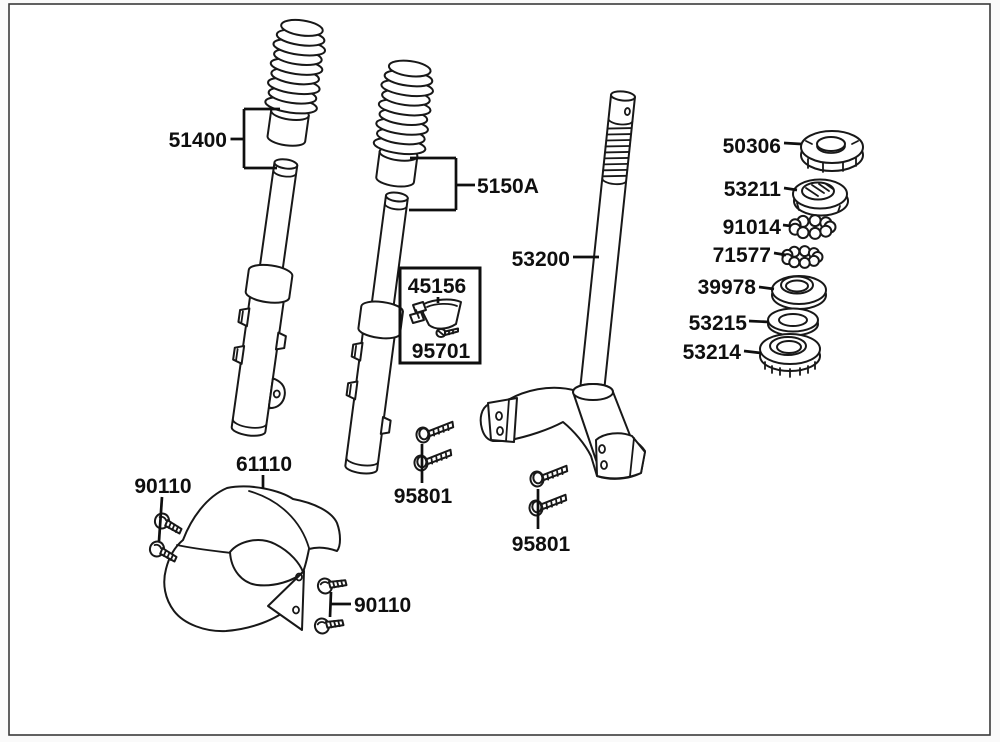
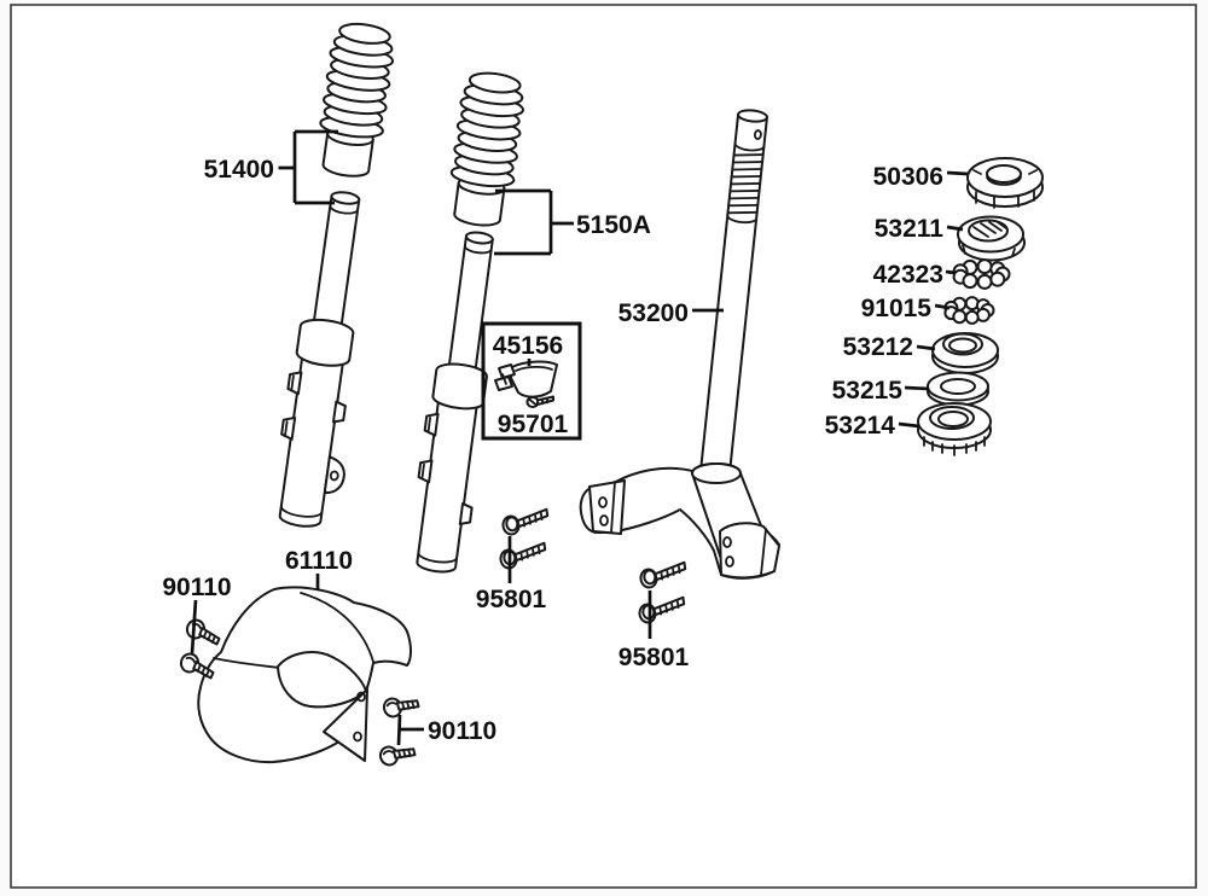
  51400
  5150A
  53200
  45156
  95701
  50306
  53211
- 91014
+ 42323
- 71577
+ 91015
- 39978
+ 53212
  53215
  53214
  61110
  90110
  90110
  95801
  95801
